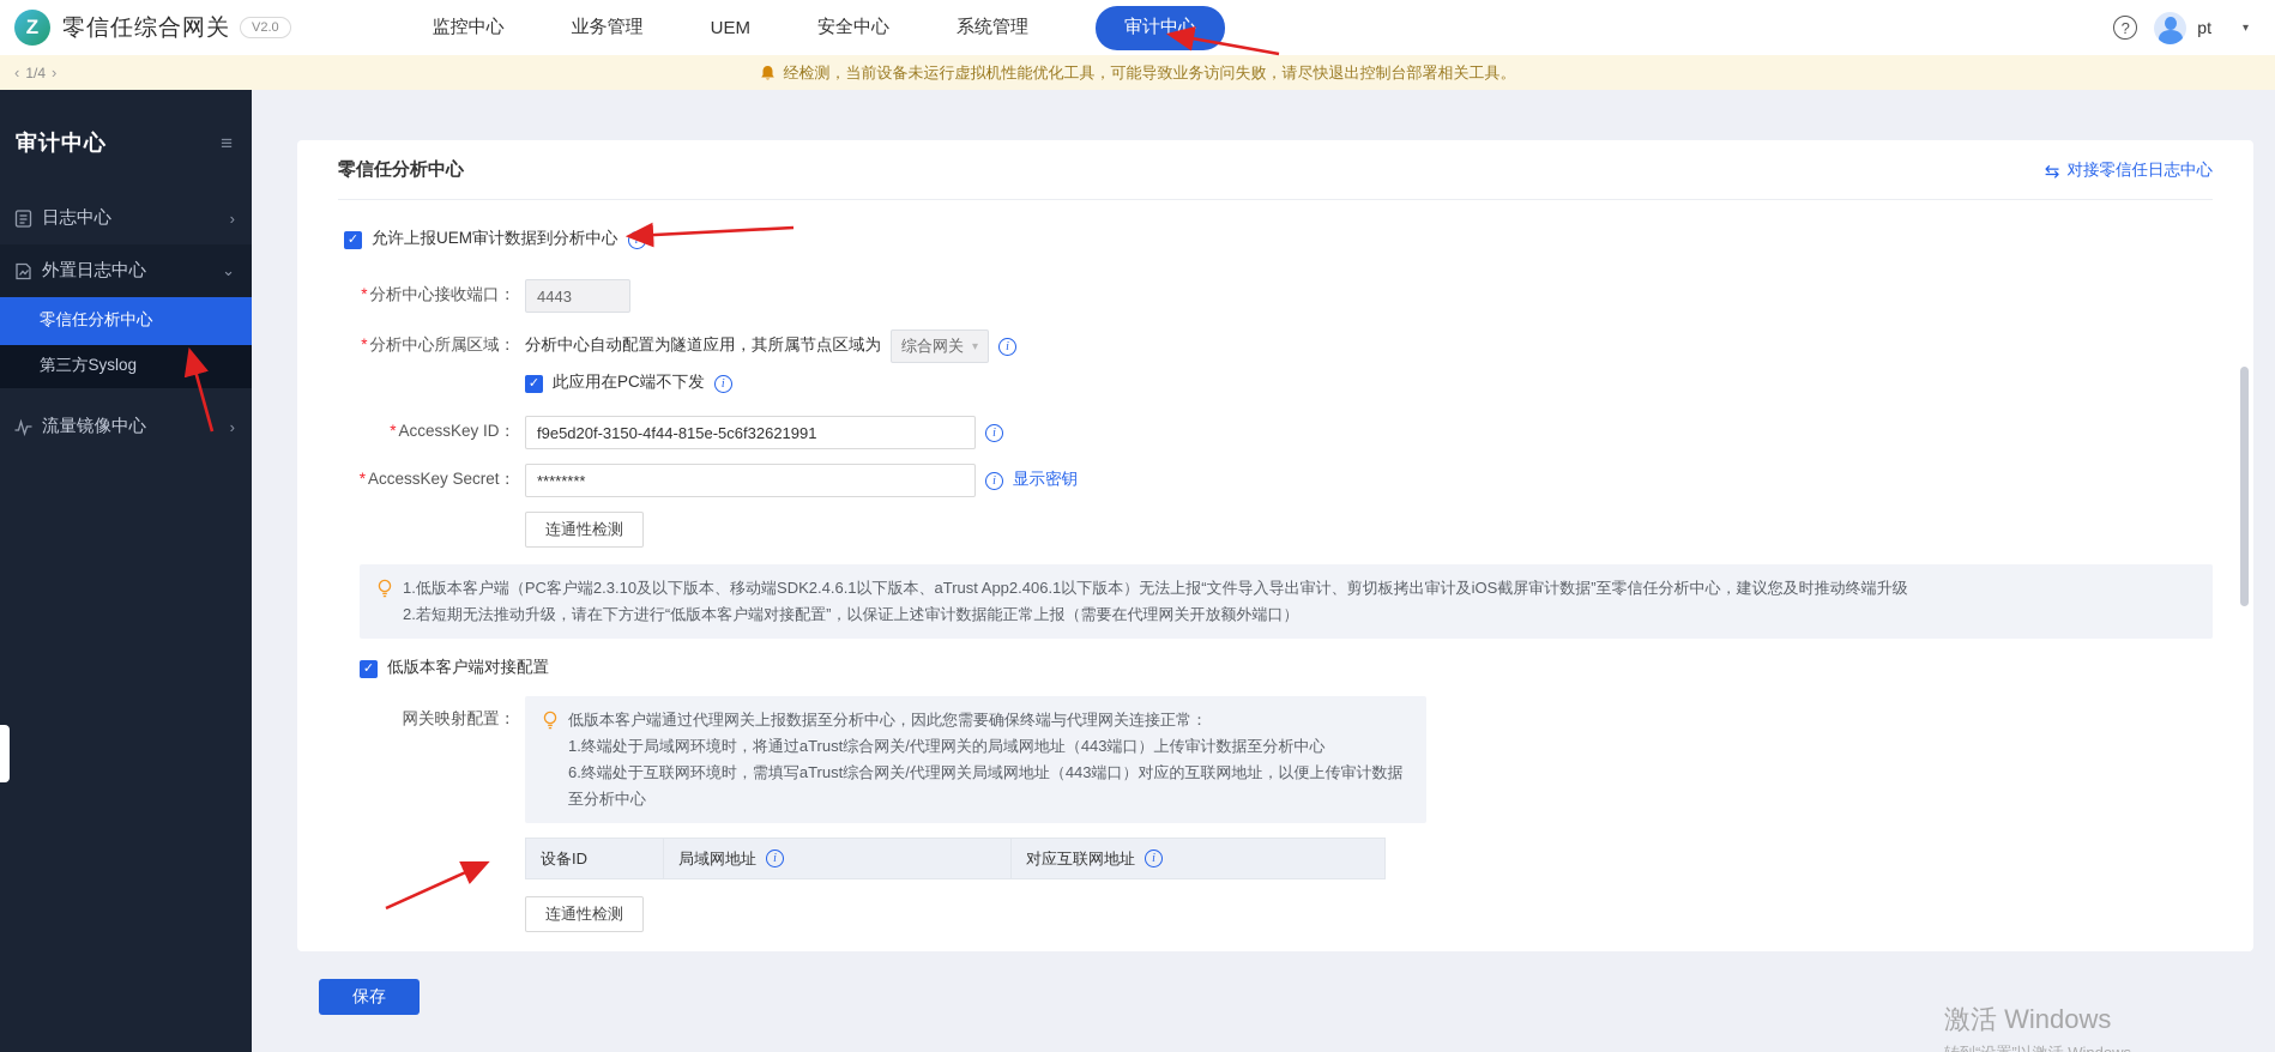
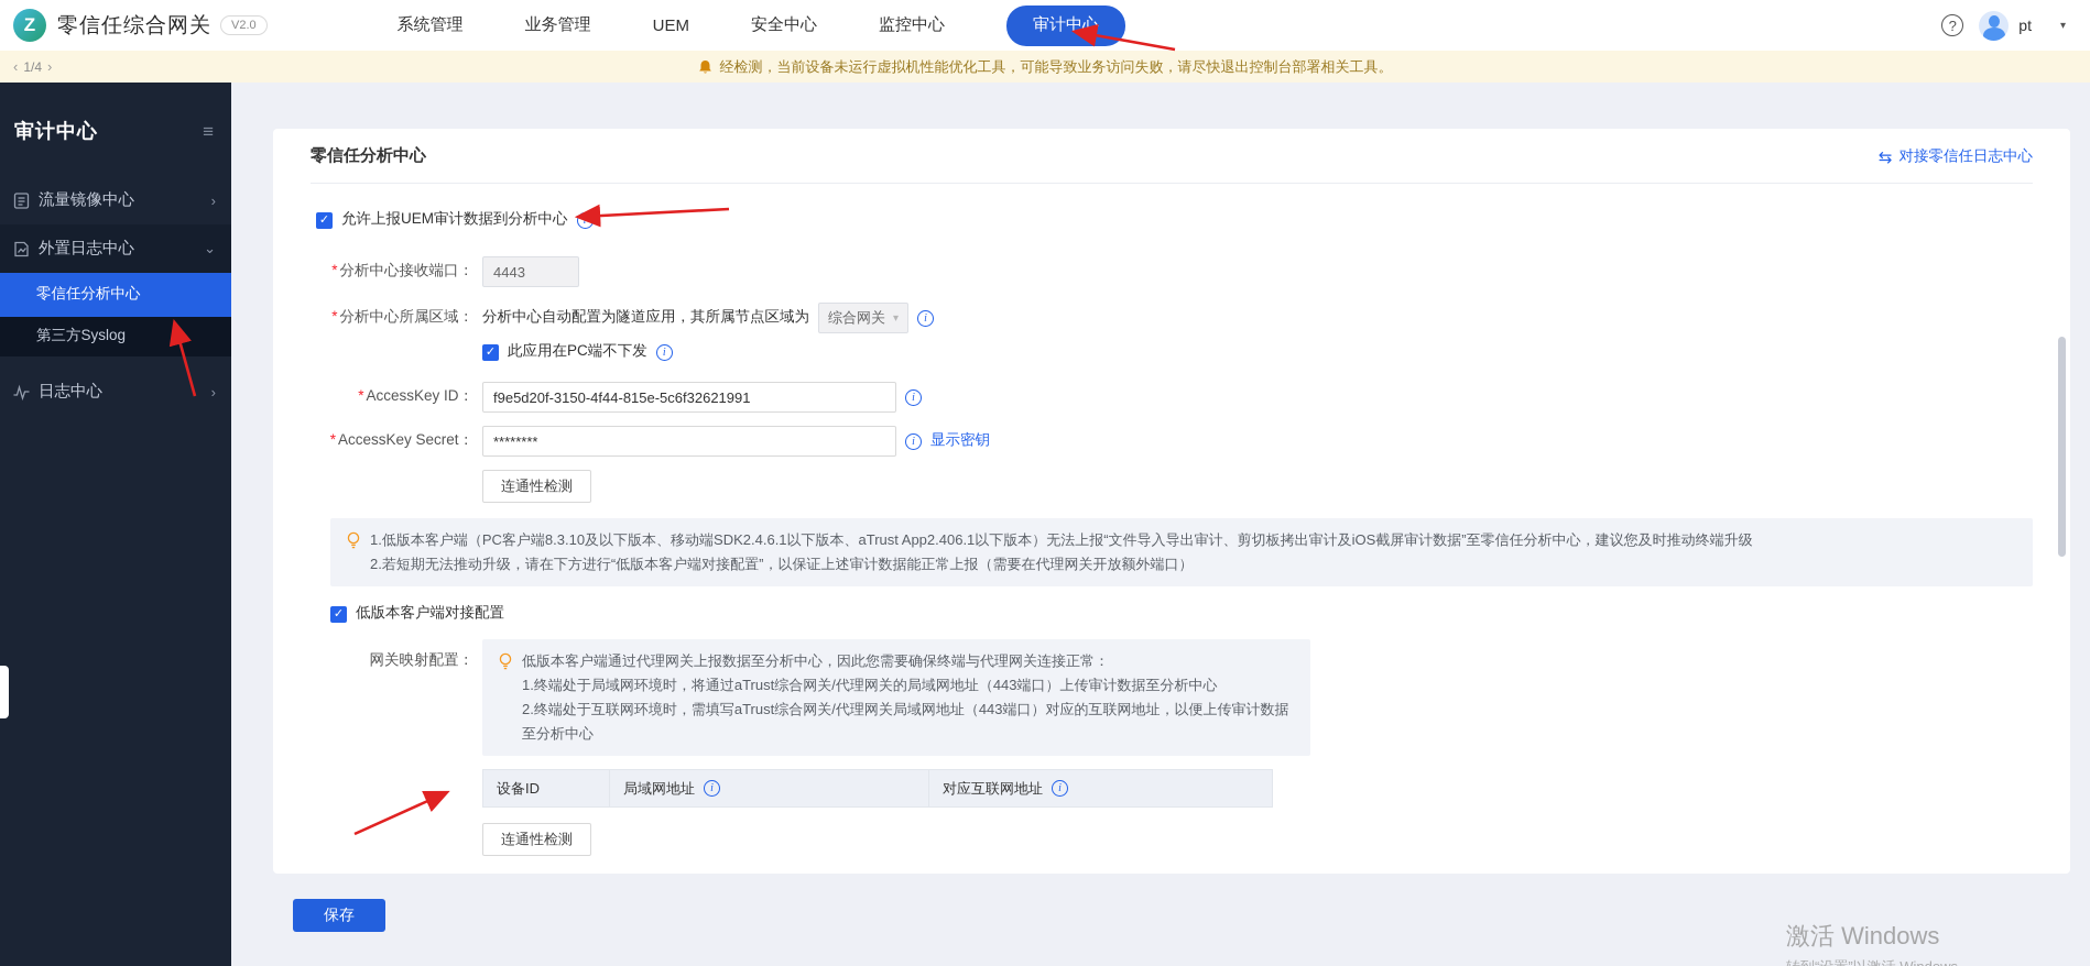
  Z
  零信任综合网关
  V2.0
- 监控中心
+ 系统管理
  业务管理
  UEM
  安全中心
- 系统管理
+ 监控中心
  审计中心
  ?
  pt
  ▾
  ‹
  1/4
  ›
  经检测，当前设备未运行虚拟机性能优化工具，可能导致业务访问失败，请尽快退出控制台部署相关工具。
  审计中心
  ≡
- 日志中心
+ 流量镜像中心
  ›
  外置日志中心
  ⌄
  零信任分析中心
  第三方Syslog
- 流量镜像中心
+ 日志中心
  ›
  零信任分析中心
  ⇆
  对接零信任日志中心
  ✓
  允许上报UEM审计数据到分析中心
  i
  * 分析中心接收端口：
  4443
  * 分析中心所属区域：
  分析中心自动配置为隧道应用，其所属节点区域为
  综合网关
  ▾
  i
  ✓
  此应用在PC端不下发
  i
  * AccessKey ID：
  f9e5d20f-3150-4f44-815e-5c6f32621991
  i
  * AccessKey Secret：
  ********
  i
  显示密钥
  连通性检测
- 1.低版本客户端（PC客户端2.3.10及以下版本、移动端SDK2.4.6.1以下版本、aTrust App2.406.1以下版本）无法上报“文件导入导出审计、剪切板拷出审计及iOS截屏审计数据”至零信任分析中心，建议您及时推动终端升级
+ 1.低版本客户端（PC客户端8.3.10及以下版本、移动端SDK2.4.6.1以下版本、aTrust App2.406.1以下版本）无法上报“文件导入导出审计、剪切板拷出审计及iOS截屏审计数据”至零信任分析中心，建议您及时推动终端升级
  2.若短期无法推动升级，请在下方进行“低版本客户端对接配置”，以保证上述审计数据能正常上报（需要在代理网关开放额外端口）
  ✓
  低版本客户端对接配置
  网关映射配置：
  低版本客户端通过代理网关上报数据至分析中心，因此您需要确保终端与代理网关连接正常：
  1.终端处于局域网环境时，将通过aTrust综合网关/代理网关的局域网地址（443端口）上传审计数据至分析中心
- 6.终端处于互联网环境时，需填写aTrust综合网关/代理网关局域网地址（443端口）对应的互联网地址，以便上传审计数据至分析中心
+ 2.终端处于互联网环境时，需填写aTrust综合网关/代理网关局域网地址（443端口）对应的互联网地址，以便上传审计数据至分析中心
  设备ID	局域网地址 i	对应互联网地址 i
  连通性检测
  保存
  激活 Windows
